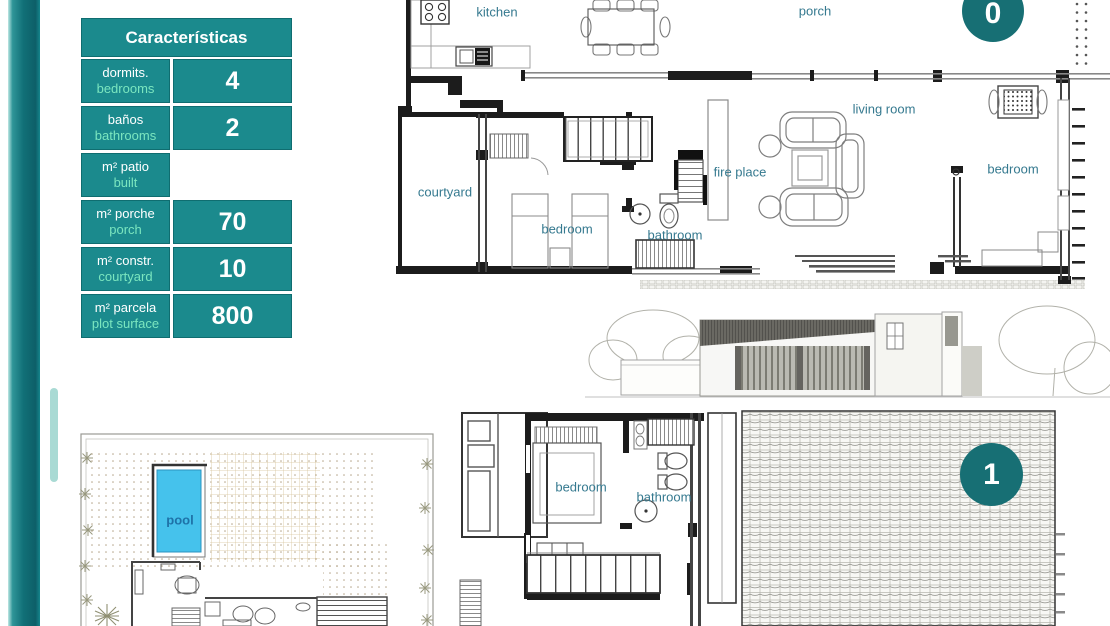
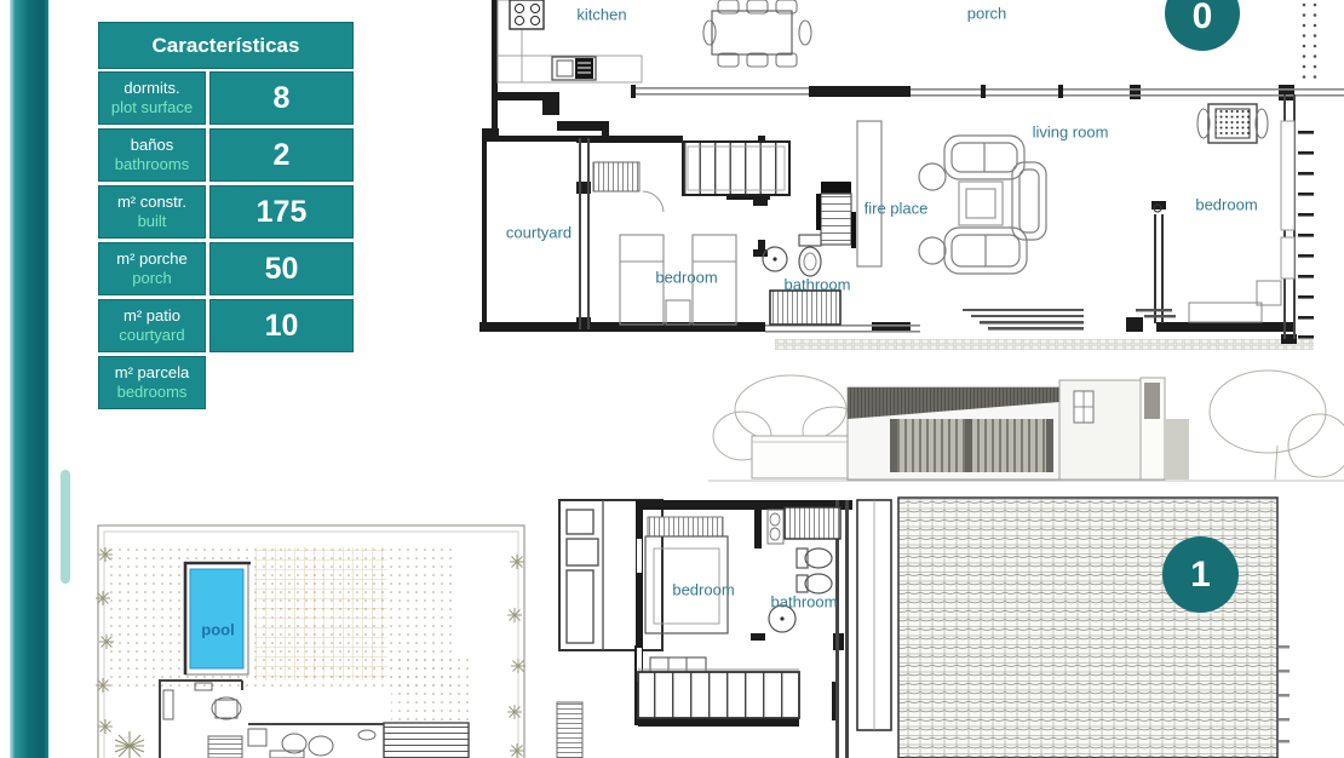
  Características
  dormits.
- bedrooms
+ plot surface
- 4
+ 8
  baños
  bathrooms
  2
- m² patio
+ m² constr.
  built
+ 175
  m² porche
  porch
- 70
+ 50
- m² constr.
+ m² patio
  courtyard
  10
  m² parcela
- plot surface
+ bedrooms
- 800
  0
  1
  kitchen
  porch
  living room
  fire place
  bedroom
  courtyard
  bedroom
  bathroom
  bedroom
  bathroom
  pool
